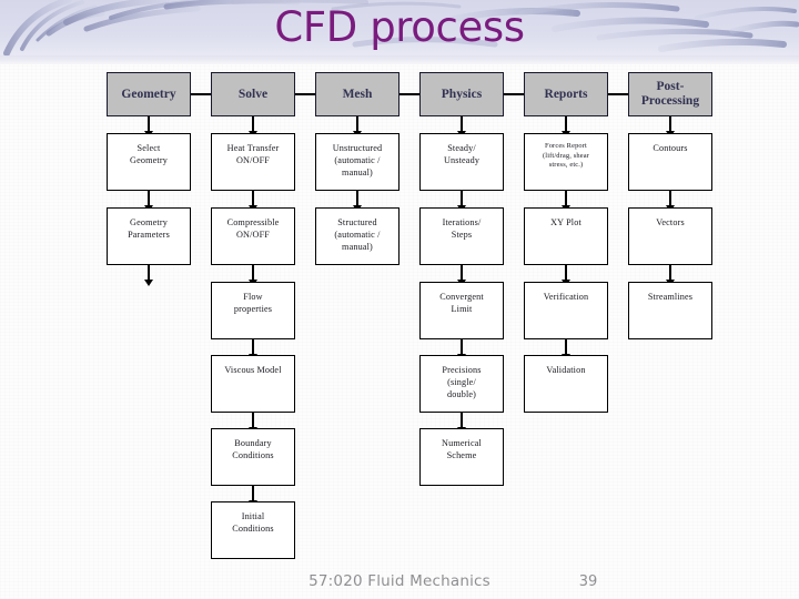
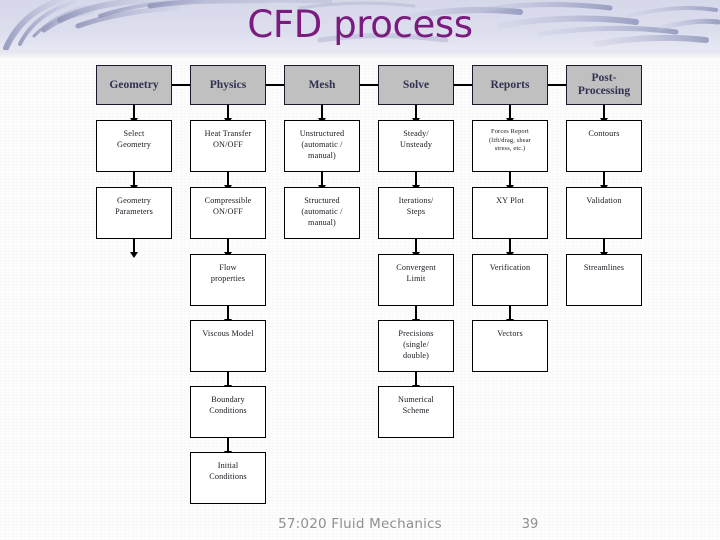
  CFD process
  Geometry
  Select
  Geometry
  Geometry
  Parameters
- Solve
+ Physics
  Heat Transfer
  ON/OFF
  Compressible
  ON/OFF
  Flow
  properties
  Viscous Model
  Boundary
  Conditions
  Initial
  Conditions
  Mesh
  Unstructured
  (automatic /
  manual)
  Structured
  (automatic /
  manual)
- Physics
+ Solve
  Steady/
  Unsteady
  Iterations/
  Steps
  Convergent
  Limit
  Precisions
  (single/
  double)
  Numerical
  Scheme
  Reports
  XY Plot
  Verification
- Validation
+ Vectors
  Post-
  Processing
  Contours
- Vectors
+ Validation
  Streamlines
  57:020 Fluid Mechanics
  39
